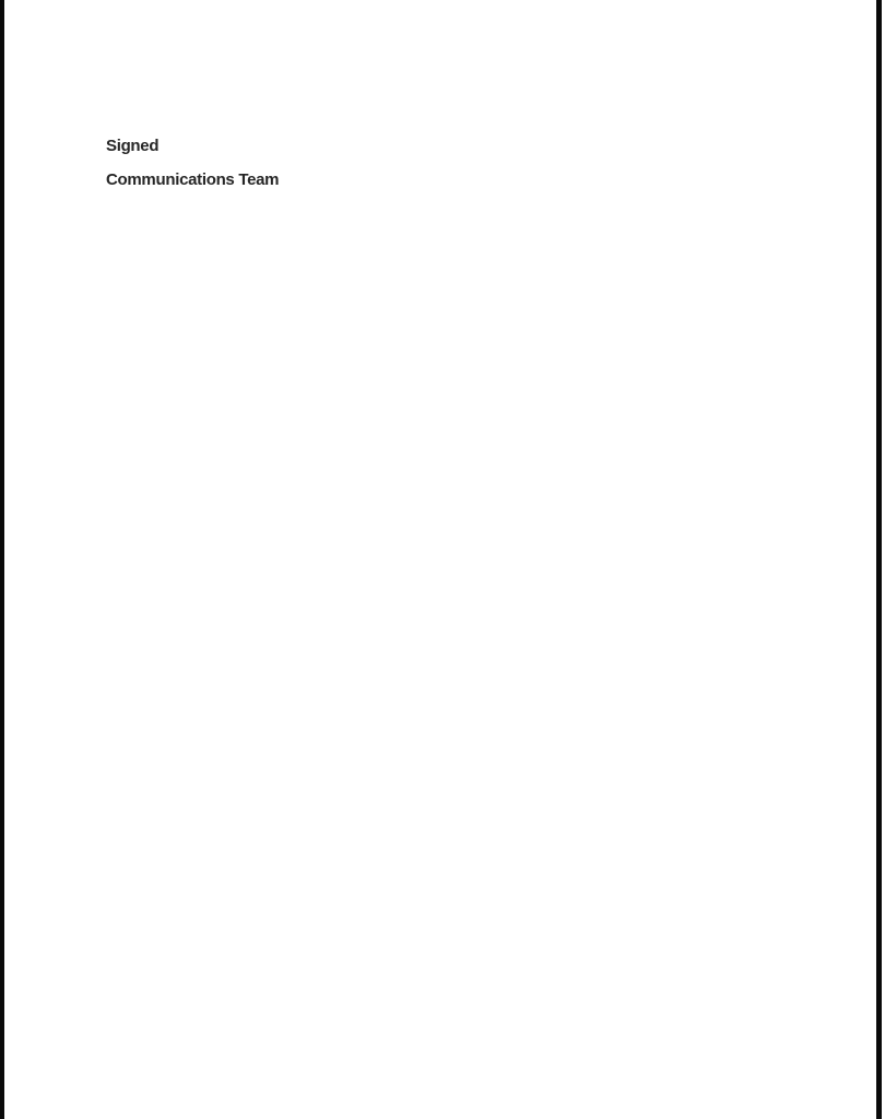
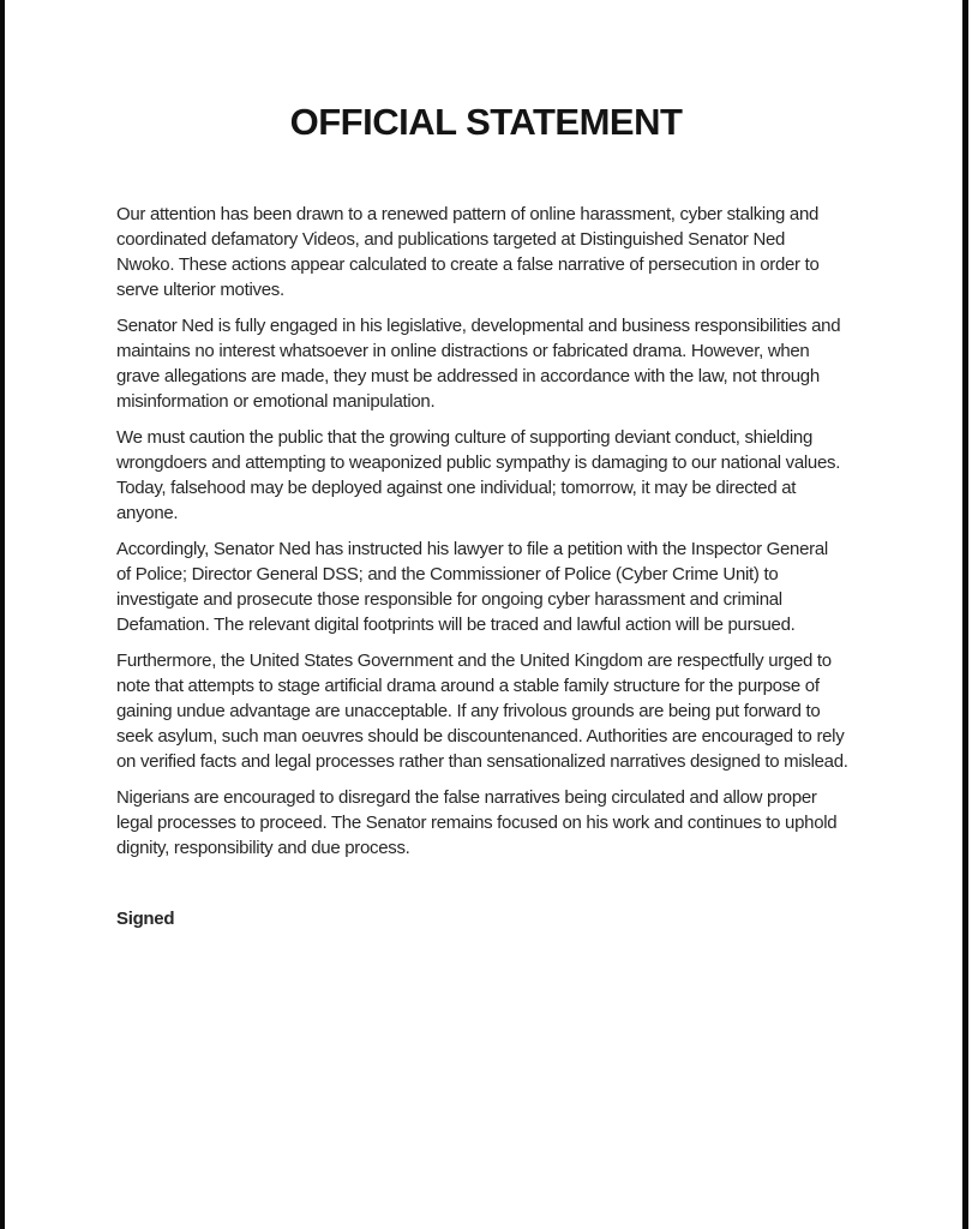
+ OFFICIAL STATEMENT
+ Our attention has been drawn to a renewed pattern of online harassment, cyber stalking and
+ coordinated defamatory Videos, and publications targeted at Distinguished Senator Ned
+ Nwoko. These actions appear calculated to create a false narrative of persecution in order to
+ serve ulterior motives.
+ Senator Ned is fully engaged in his legislative, developmental and business responsibilities and
+ maintains no interest whatsoever in online distractions or fabricated drama. However, when
+ grave allegations are made, they must be addressed in accordance with the law, not through
+ misinformation or emotional manipulation.
+ We must caution the public that the growing culture of supporting deviant conduct, shielding
+ wrongdoers and attempting to weaponized public sympathy is damaging to our national values.
+ Today, falsehood may be deployed against one individual; tomorrow, it may be directed at
+ anyone.
+ Accordingly, Senator Ned has instructed his lawyer to file a petition with the Inspector General
+ of Police; Director General DSS; and the Commissioner of Police (Cyber Crime Unit) to
+ investigate and prosecute those responsible for ongoing cyber harassment and criminal
+ Defamation. The relevant digital footprints will be traced and lawful action will be pursued.
+ Furthermore, the United States Government and the United Kingdom are respectfully urged to
+ note that attempts to stage artificial drama around a stable family structure for the purpose of
+ gaining undue advantage are unacceptable. If any frivolous grounds are being put forward to
+ seek asylum, such man oeuvres should be discountenanced. Authorities are encouraged to rely
+ on verified facts and legal processes rather than sensationalized narratives designed to mislead.
+ Nigerians are encouraged to disregard the false narratives being circulated and allow proper
+ legal processes to proceed. The Senator remains focused on his work and continues to uphold
+ dignity, responsibility and due process.
  Signed
- Communications Team
